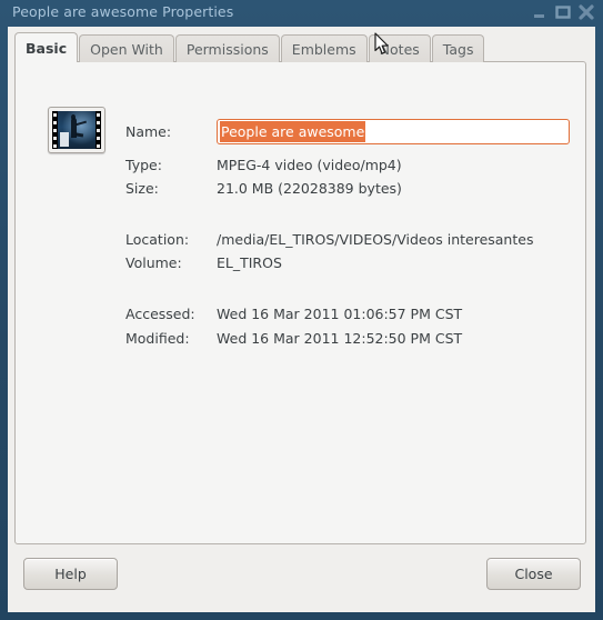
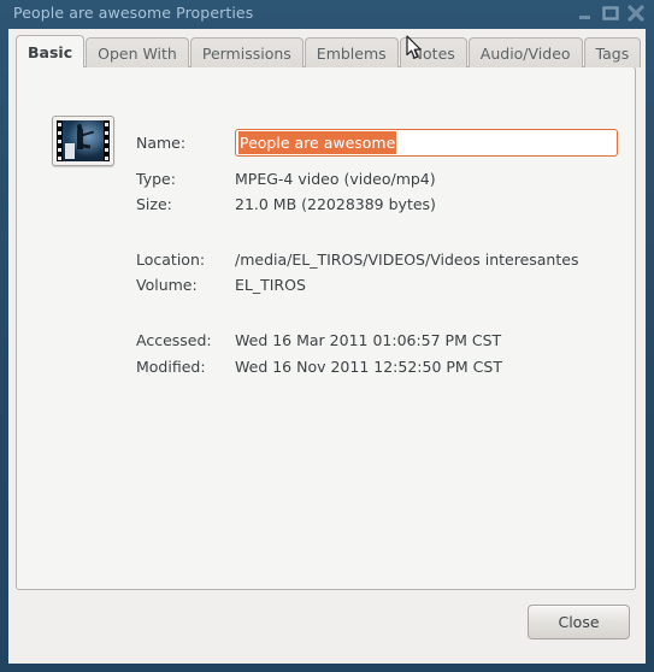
  People are awesome Properties
  Basic
  Open With
  Permissions
  Emblems
  Notes
+ Audio/Video
  Tags
  Name:
  People are awesome
  Type:
  MPEG-4 video (video/mp4)
  Size:
  21.0 MB (22028389 bytes)
  Location:
  /media/EL_TIROS/VIDEOS/Videos interesantes
  Volume:
  EL_TIROS
  Accessed:
  Wed 16 Mar 2011 01:06:57 PM CST
  Modified:
- Wed 16 Mar 2011 12:52:50 PM CST
+ Wed 16 Nov 2011 12:52:50 PM CST
- Help
  Close
